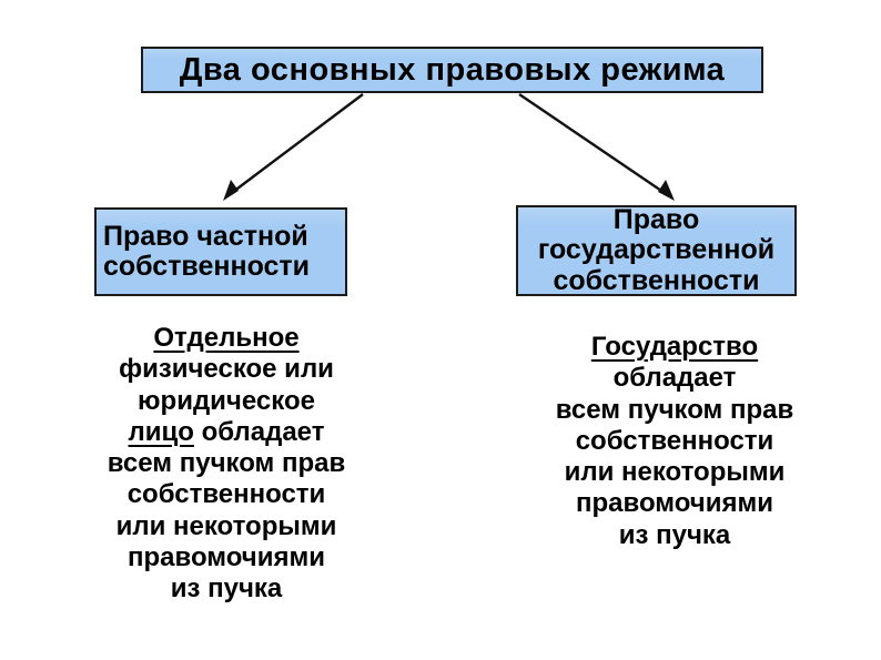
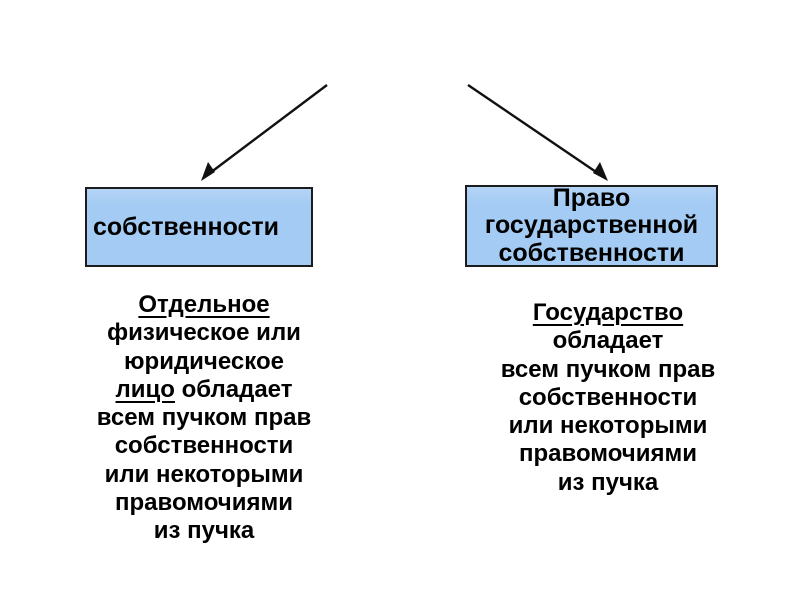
- Два основных правовых режима
- Право частной
  собственности
  Право
  государственной
  собственности
  Отдельное
  физическое или
  юридическое
  лицо обладает
  всем пучком прав
  собственности
  или некоторыми
  правомочиями
  из пучка
  Государство
  обладает
  всем пучком прав
  собственности
  или некоторыми
  правомочиями
  из пучка
